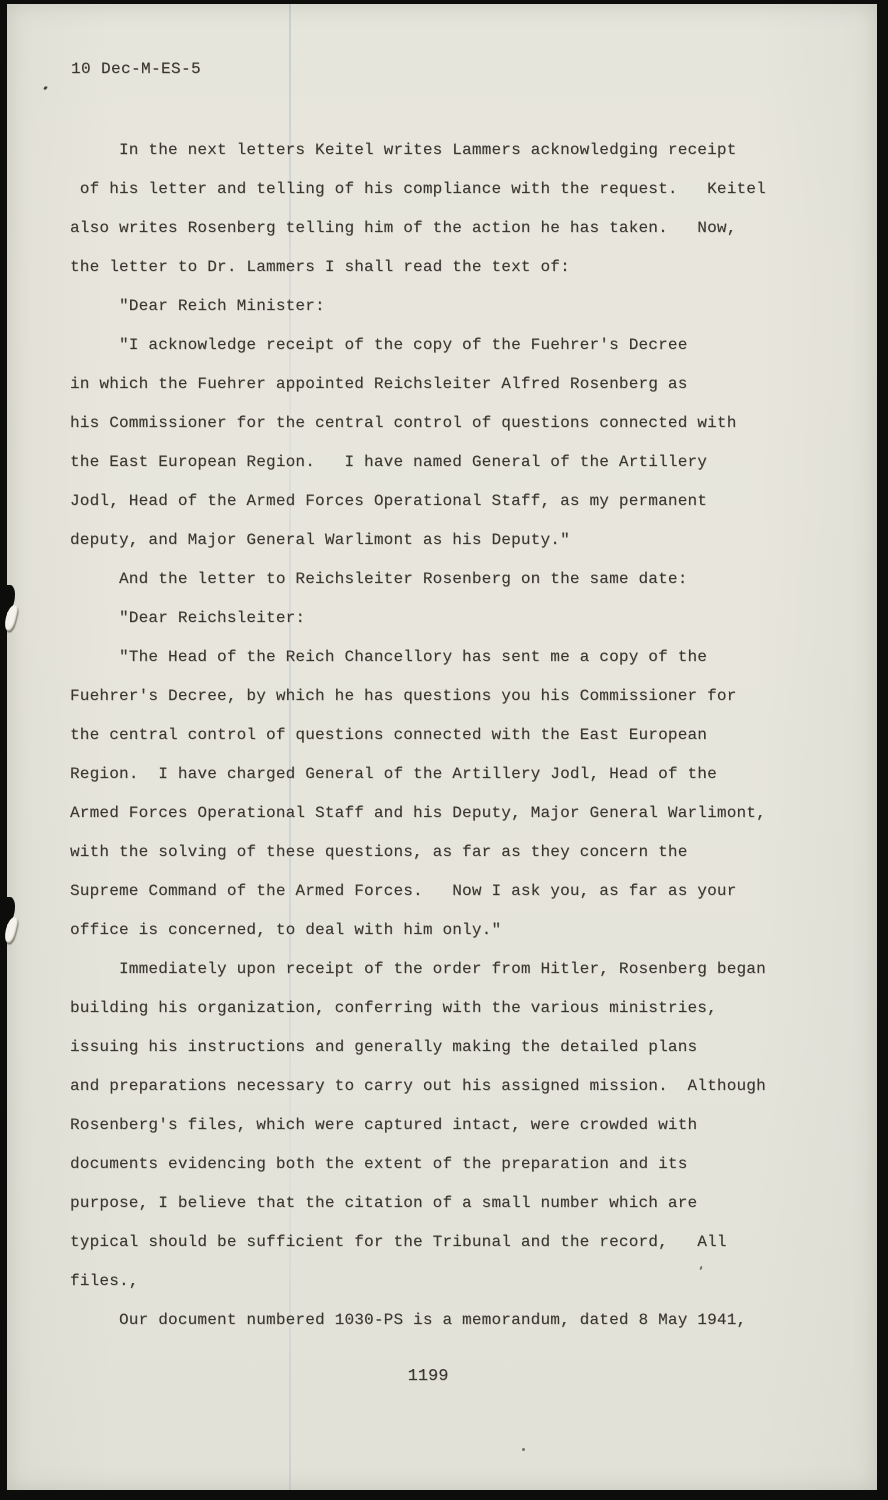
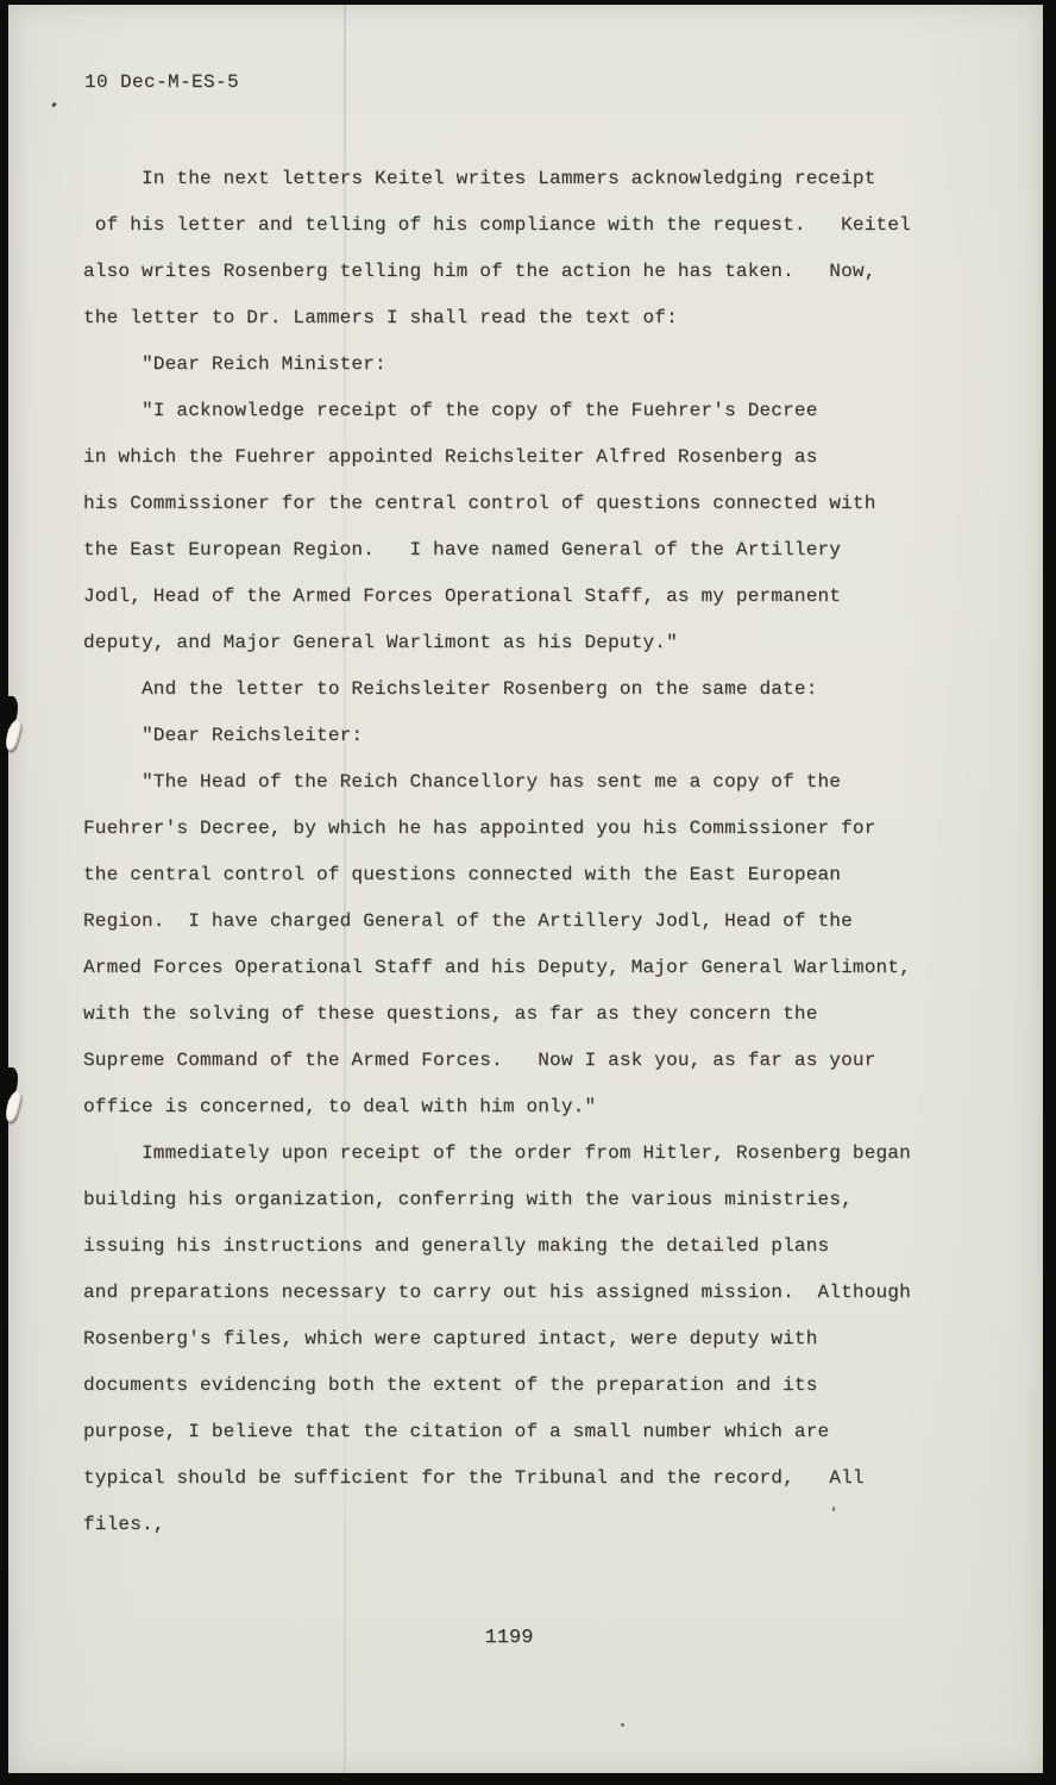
  10 Dec-M-ES-5
  In the next letters Keitel writes Lammers acknowledging receipt
  of his letter and telling of his compliance with the request. Keitel
  also writes Rosenberg telling him of the action he has taken. Now,
  the letter to Dr. Lammers I shall read the text of:
  "Dear Reich Minister:
  "I acknowledge receipt of the copy of the Fuehrer's Decree
  in which the Fuehrer appointed Reichsleiter Alfred Rosenberg as
  his Commissioner for the central control of questions connected with
  the East European Region. I have named General of the Artillery
  Jodl, Head of the Armed Forces Operational Staff, as my permanent
  deputy, and Major General Warlimont as his Deputy."
  And the letter to Reichsleiter Rosenberg on the same date:
  "Dear Reichsleiter:
  "The Head of the Reich Chancellory has sent me a copy of the
- Fuehrer's Decree, by which he has questions you his Commissioner for
+ Fuehrer's Decree, by which he has appointed you his Commissioner for
  the central control of questions connected with the East European
  Region. I have charged General of the Artillery Jodl, Head of the
  Armed Forces Operational Staff and his Deputy, Major General Warlimont,
  with the solving of these questions, as far as they concern the
  Supreme Command of the Armed Forces. Now I ask you, as far as your
  office is concerned, to deal with him only."
  Immediately upon receipt of the order from Hitler, Rosenberg began
  building his organization, conferring with the various ministries,
  issuing his instructions and generally making the detailed plans
  and preparations necessary to carry out his assigned mission. Although
- Rosenberg's files, which were captured intact, were crowded with
+ Rosenberg's files, which were captured intact, were deputy with
  documents evidencing both the extent of the preparation and its
  purpose, I believe that the citation of a small number which are
  typical should be sufficient for the Tribunal and the record, All
  files.,
- Our document numbered 1030-PS is a memorandum, dated 8 May 1941,
  1199
